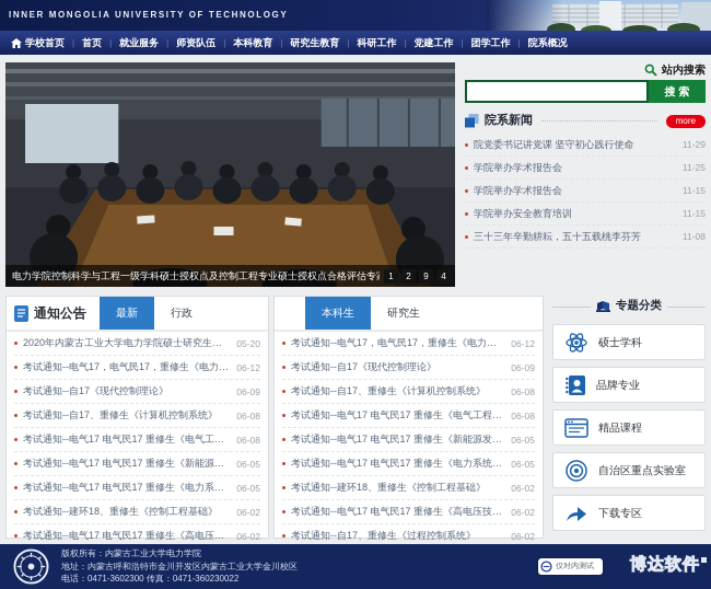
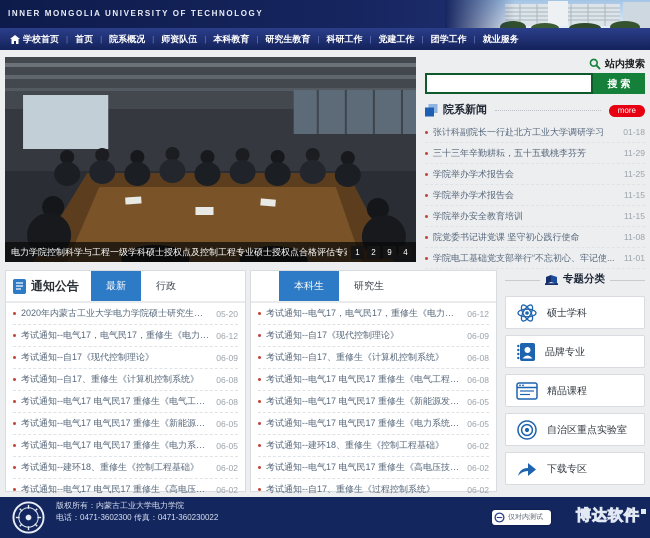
  INNER MONGOLIA UNIVERSITY OF TECHNOLOGY
  学校首页
  首页
- 就业服务
+ 院系概况
  师资队伍
  本科教育
  研究生教育
  科研工作
  党建工作
  团学工作
- 院系概况
+ 就业服务
  电力学院控制科学与工程一级学科硕士授权点及控制工程专业硕士授权点合格评估专
  1
  2
  9
  4
  站内搜索
  搜 索
  院系新闻
  more
+ 张计科副院长一行赴北方工业大学调研学习
+ 01-18
- 院党委书记讲党课 坚守初心践行使命
+ 三十三年辛勤耕耘，五十五载桃李芬芳
  11-29
  学院举办学术报告会
  11-25
  学院举办学术报告会
  11-15
  学院举办安全教育培训
  11-15
- 三十三年辛勤耕耘，五十五载桃李芬芳
+ 院党委书记讲党课 坚守初心践行使命
  11-08
+ 学院电工基础党支部举行“不忘初心、牢记使...
+ 11-01
  通知公告
  最新
  行政
  2020年内蒙古工业大学电力学院硕士研究生第二
  05-20
  考试通知--电气17，电气民17，重修生《电力系
  06-12
  考试通知--自17《现代控制理论》
  06-09
  考试通知--自17、重修生《计算机控制系统》
  06-08
  考试通知--电气17 电气民17 重修生《电气工程制
  06-08
  考试通知--电气17 电气民17 重修生《新能源发电
  06-05
  考试通知--电气17 电气民17 重修生《电力系统自
  06-05
  考试通知--建环18、重修生《控制工程基础》
  06-02
  考试通知--电气17 电气民17 重修生《高电压技术
  06-02
  本科生
  研究生
  考试通知--电气17，电气民17，重修生《电力系统
  06-12
  考试通知--自17《现代控制理论》
  06-09
  考试通知--自17、重修生《计算机控制系统》
  06-08
  考试通知--电气17 电气民17 重修生《电气工程制
  06-08
  考试通知--电气17 电气民17 重修生《新能源发电
  06-05
  考试通知--电气17 电气民17 重修生《电力系统自
  06-05
  考试通知--建环18、重修生《控制工程基础》
  06-02
  考试通知--电气17 电气民17 重修生《高电压技术
  06-02
  考试通知--自17、重修生《过程控制系统》
  06-02
  专题分类
  硕士学科
  品牌专业
  精品课程
  自治区重点实验室
  下载专区
  版权所有：内蒙古工业大学电力学院
- 地址：内蒙古呼和浩特市金川开发区内蒙古工业大学金川校区
  电话：0471-3602300 传真：0471-360230022
  博达软件
